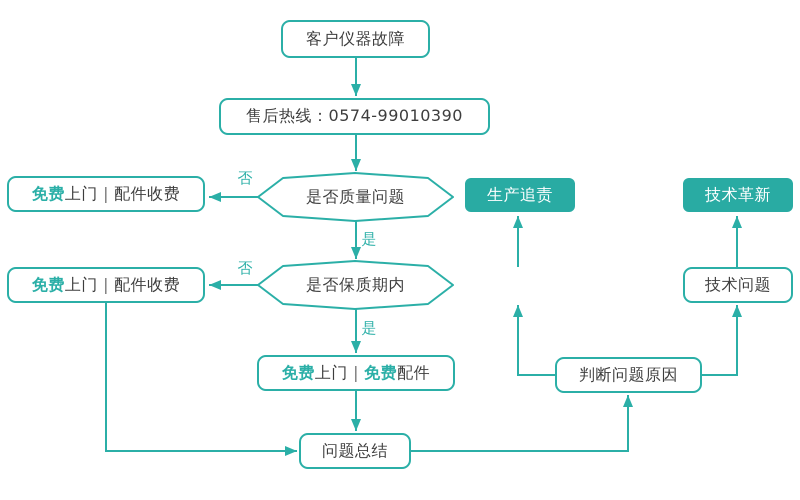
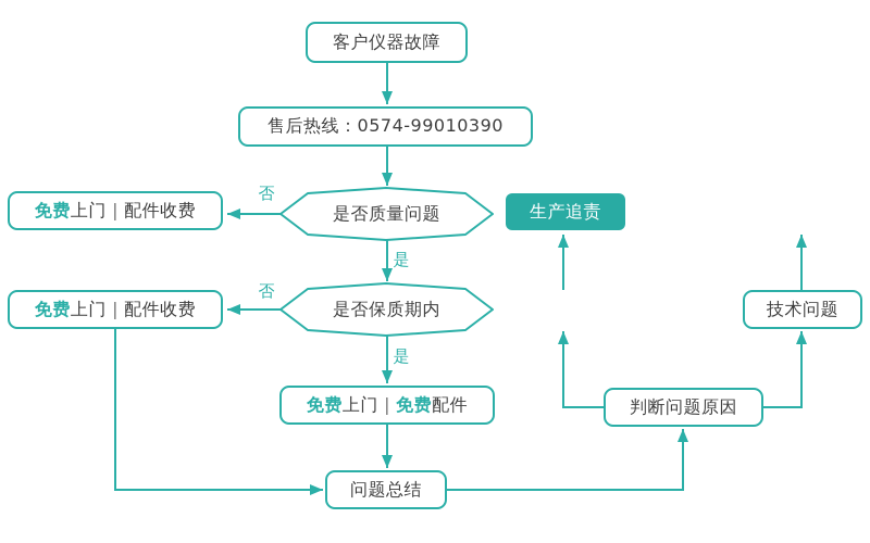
  客户仪器故障
  售后热线：0574-99010390
  是否质量问题
  是否保质期内
  免费
  上门｜配件收费
  免费
  上门｜配件收费
  生产追责
- 技术革新
  技术问题
  免费
  上门｜
  免费
  配件
  问题总结
  判断问题原因
  否
  是
  否
  是
